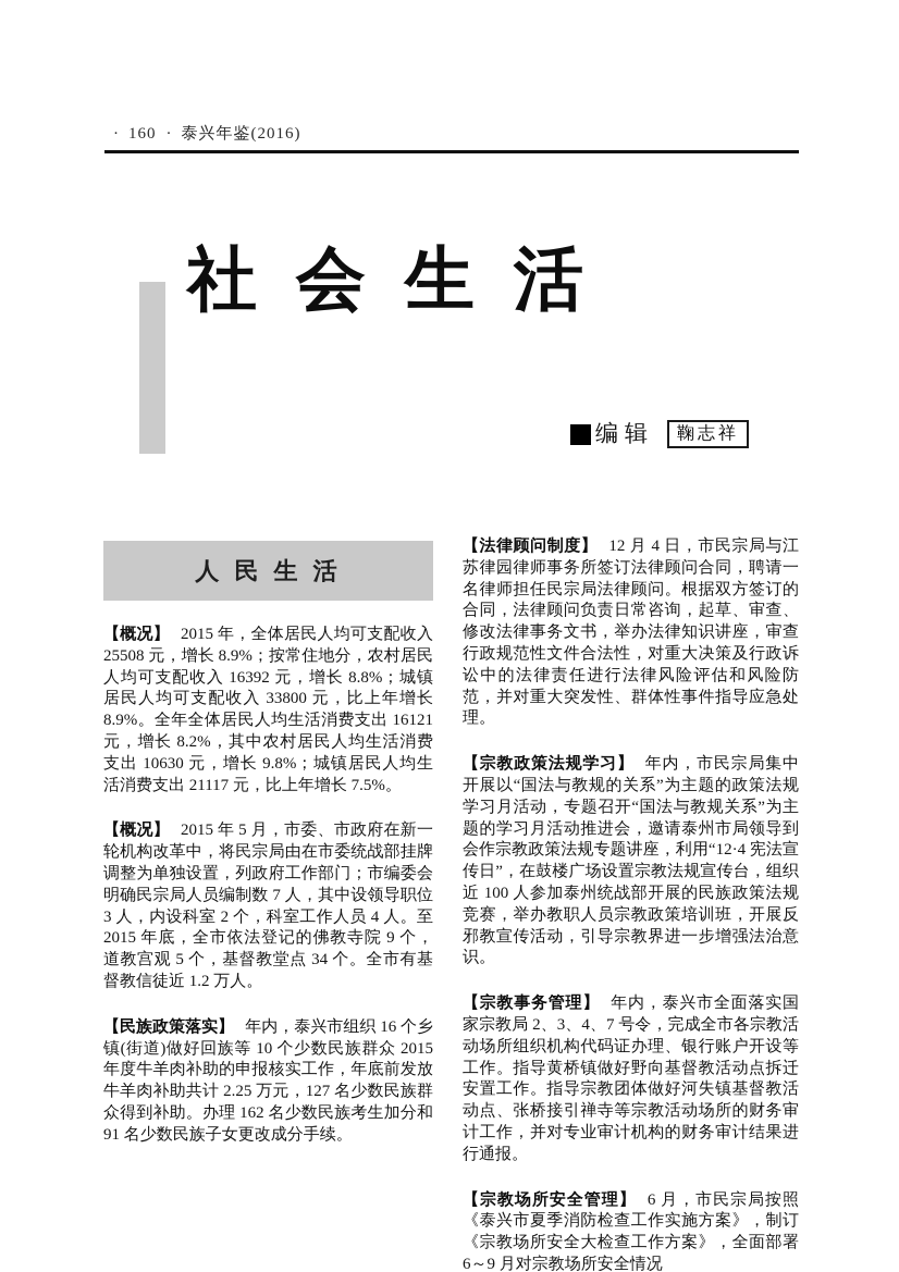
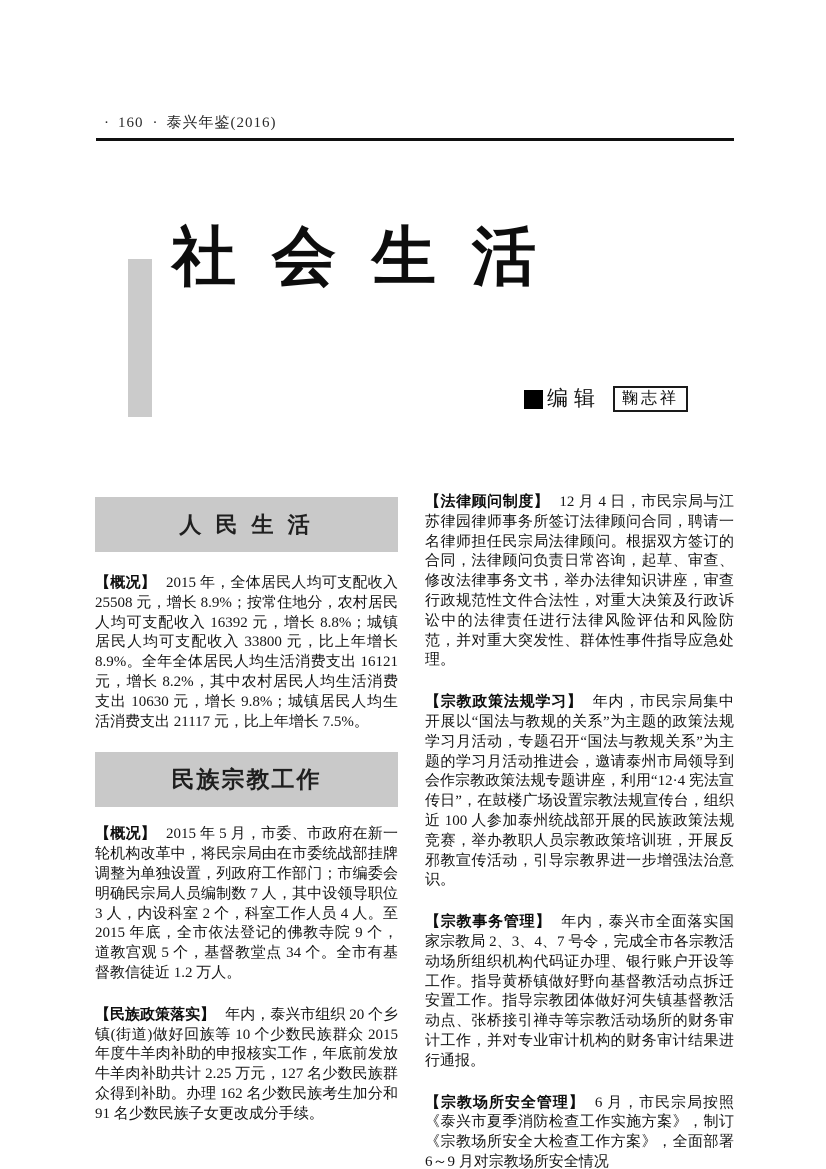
  ·
  160
  ·
  泰兴年鉴(2016)
  社 会 生 活
  编辑
  鞠志祥
  人 民 生 活
  【概况】 2015 年，全体居民人均可支配收入 25508 元，增长 8.9%；按常住地分，农村居民人均可支配收入 16392 元，增长 8.8%；城镇居民人均可支配收入 33800 元，比上年增长 8.9%。全年全体居民人均生活消费支出 16121 元，增长 8.2%，其中农村居民人均生活消费支出 10630 元，增长 9.8%；城镇居民人均生活消费支出 21117 元，比上年增长 7.5%。
+ 民族宗教工作
  【概况】 2015 年 5 月，市委、市政府在新一轮机构改革中，将民宗局由在市委统战部挂牌调整为单独设置，列政府工作部门；市编委会明确民宗局人员编制数 7 人，其中设领导职位 3 人，内设科室 2 个，科室工作人员 4 人。至 2015 年底，全市依法登记的佛教寺院 9 个，道教宫观 5 个，基督教堂点 34 个。全市有基督教信徒近 1.2 万人。
- 【民族政策落实】 年内，泰兴市组织 16 个乡镇(街道)做好回族等 10 个少数民族群众 2015 年度牛羊肉补助的申报核实工作，年底前发放牛羊肉补助共计 2.25 万元，127 名少数民族群众得到补助。办理 162 名少数民族考生加分和 91 名少数民族子女更改成分手续。
+ 【民族政策落实】 年内，泰兴市组织 20 个乡镇(街道)做好回族等 10 个少数民族群众 2015 年度牛羊肉补助的申报核实工作，年底前发放牛羊肉补助共计 2.25 万元，127 名少数民族群众得到补助。办理 162 名少数民族考生加分和 91 名少数民族子女更改成分手续。
  【法律顾问制度】 12 月 4 日，市民宗局与江苏律园律师事务所签订法律顾问合同，聘请一名律师担任民宗局法律顾问。根据双方签订的合同，法律顾问负责日常咨询，起草、审查、修改法律事务文书，举办法律知识讲座，审查行政规范性文件合法性，对重大决策及行政诉讼中的法律责任进行法律风险评估和风险防范，并对重大突发性、群体性事件指导应急处理。
  【宗教政策法规学习】 年内，市民宗局集中开展以“国法与教规的关系”为主题的政策法规学习月活动，专题召开“国法与教规关系”为主题的学习月活动推进会，邀请泰州市局领导到会作宗教政策法规专题讲座，利用“12·4 宪法宣传日”，在鼓楼广场设置宗教法规宣传台，组织近 100 人参加泰州统战部开展的民族政策法规竞赛，举办教职人员宗教政策培训班，开展反邪教宣传活动，引导宗教界进一步增强法治意识。
  【宗教事务管理】 年内，泰兴市全面落实国家宗教局 2、3、4、7 号令，完成全市各宗教活动场所组织机构代码证办理、银行账户开设等工作。指导黄桥镇做好野向基督教活动点拆迁安置工作。指导宗教团体做好河失镇基督教活动点、张桥接引禅寺等宗教活动场所的财务审计工作，并对专业审计机构的财务审计结果进行通报。
  【宗教场所安全管理】 6 月，市民宗局按照《泰兴市夏季消防检查工作实施方案》，制订《宗教场所安全大检查工作方案》，全面部署 6～9 月对宗教场所安全情况
